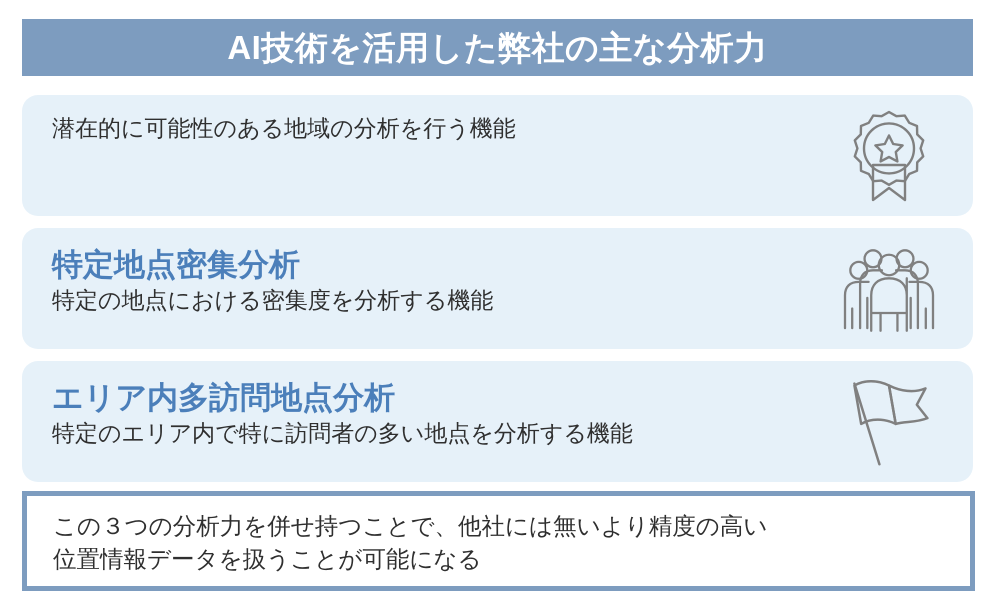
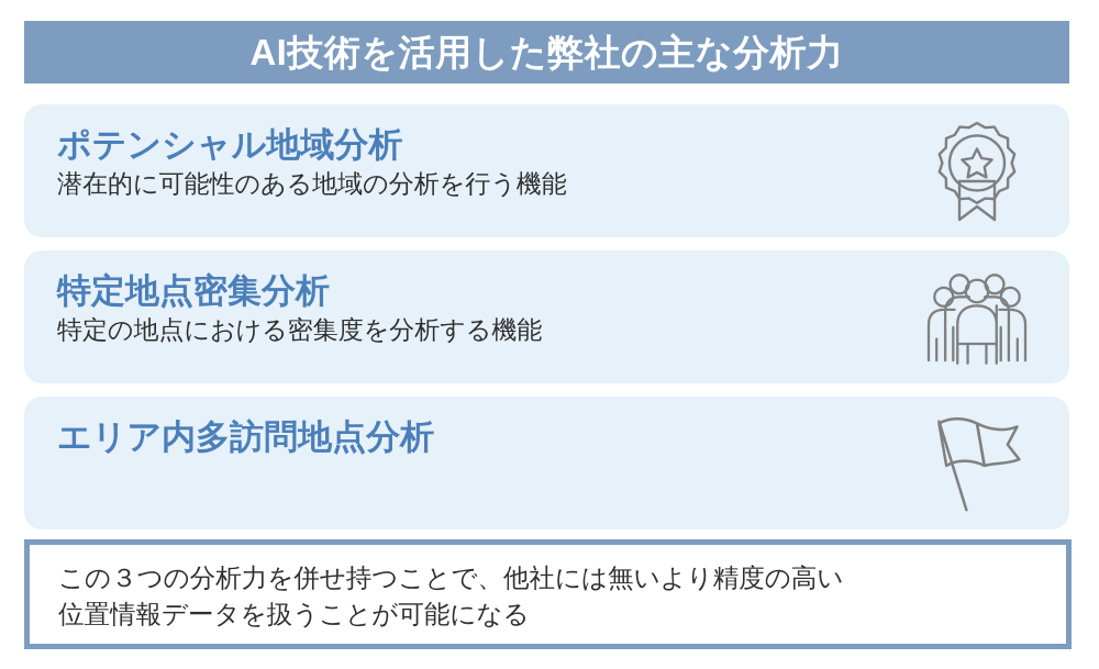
  AI技術を活用した弊社の主な分析力
+ ポテンシャル地域分析
  潜在的に可能性のある地域の分析を行う機能
  特定地点密集分析
  特定の地点における密集度を分析する機能
  エリア内多訪問地点分析
- 特定のエリア内で特に訪問者の多い地点を分析する機能
  この３つの分析力を併せ持つことで、他社には無いより精度の高い
  位置情報データを扱うことが可能になる
